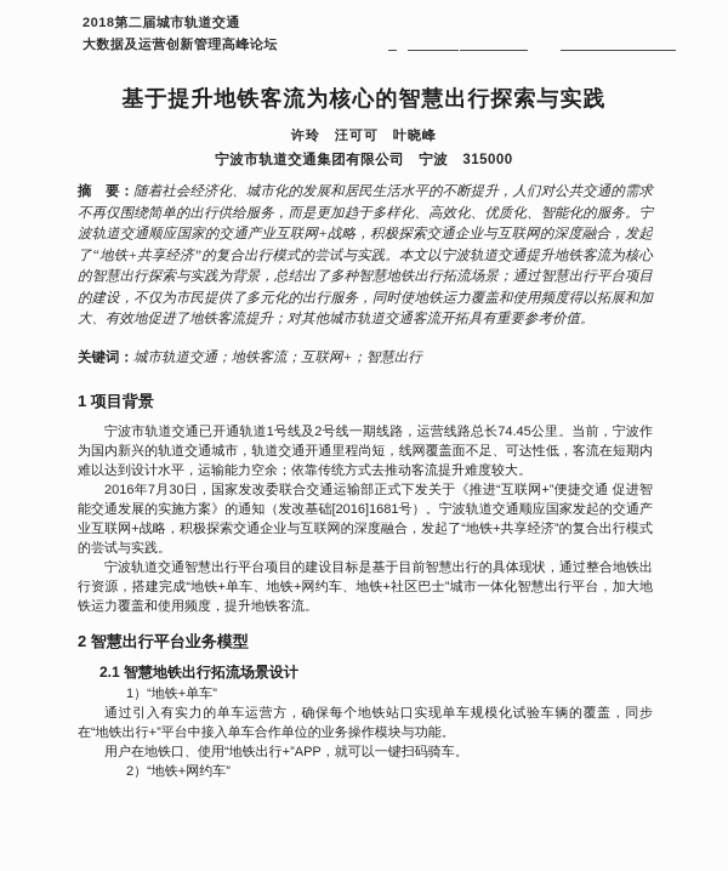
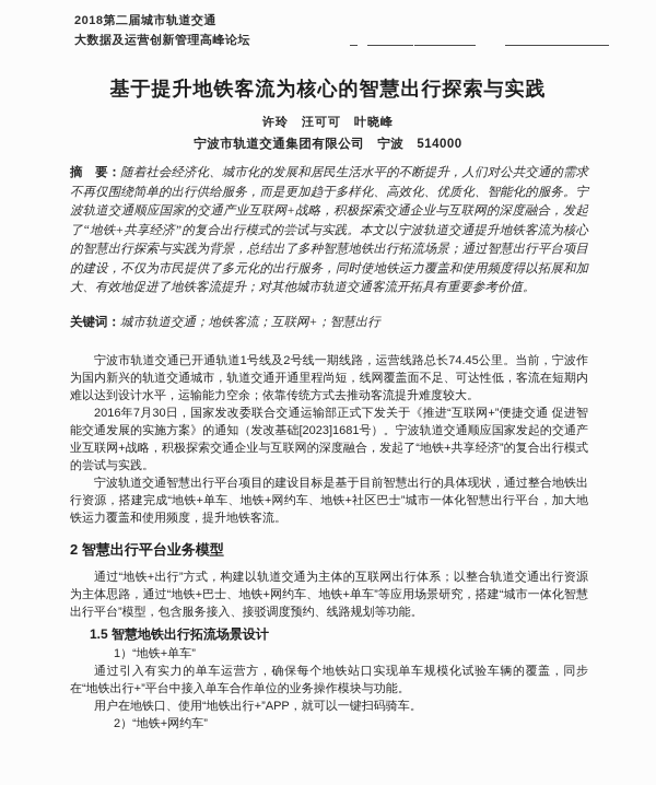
  2018第二届城市轨道交通
  大数据及运营创新管理高峰论坛
  基于提升地铁客流为核心的智慧出行探索与实践
  许玲 汪可可 叶晓峰
- 宁波市轨道交通集团有限公司 宁波 315000
+ 宁波市轨道交通集团有限公司 宁波 514000
  摘 要：随着社会经济化、城市化的发展和居民生活水平的不断提升，人们对公共交通的需求不再仅围绕简单的出行供给服务，而是更加趋于多样化、高效化、优质化、智能化的服务。宁波轨道交通顺应国家的交通产业互联网+战略，积极探索交通企业与互联网的深度融合，发起了“地铁+共享经济”的复合出行模式的尝试与实践。本文以宁波轨道交通提升地铁客流为核心的智慧出行探索与实践为背景，总结出了多种智慧地铁出行拓流场景；通过智慧出行平台项目的建设，不仅为市民提供了多元化的出行服务，同时使地铁运力覆盖和使用频度得以拓展和加大、有效地促进了地铁客流提升；对其他城市轨道交通客流开拓具有重要参考价值。
  关键词：城市轨道交通；地铁客流；互联网+；智慧出行
- 1 项目背景
  宁波市轨道交通已开通轨道1号线及2号线一期线路，运营线路总长74.45公里。当前，宁波作为国内新兴的轨道交通城市，轨道交通开通里程尚短，线网覆盖面不足、可达性低，客流在短期内难以达到设计水平，运输能力空余；依靠传统方式去推动客流提升难度较大。
- 2016年7月30日，国家发改委联合交通运输部正式下发关于《推进“互联网+”便捷交通 促进智能交通发展的实施方案》的通知（发改基础[2016]1681号）。宁波轨道交通顺应国家发起的交通产业互联网+战略，积极探索交通企业与互联网的深度融合，发起了“地铁+共享经济”的复合出行模式的尝试与实践。
+ 2016年7月30日，国家发改委联合交通运输部正式下发关于《推进“互联网+”便捷交通 促进智能交通发展的实施方案》的通知（发改基础[2023]1681号）。宁波轨道交通顺应国家发起的交通产业互联网+战略，积极探索交通企业与互联网的深度融合，发起了“地铁+共享经济”的复合出行模式的尝试与实践。
  宁波轨道交通智慧出行平台项目的建设目标是基于目前智慧出行的具体现状，通过整合地铁出行资源，搭建完成“地铁+单车、地铁+网约车、地铁+社区巴士”城市一体化智慧出行平台，加大地铁运力覆盖和使用频度，提升地铁客流。
  2 智慧出行平台业务模型
+ 通过“地铁+出行”方式，构建以轨道交通为主体的互联网出行体系；以整合轨道交通出行资源为主体思路，通过“地铁+巴士、地铁+网约车、地铁+单车”等应用场景研究，搭建“城市一体化智慧出行平台”模型，包含服务接入、接驳调度预约、线路规划等功能。
- 2.1 智慧地铁出行拓流场景设计
+ 1.5 智慧地铁出行拓流场景设计
  1）“地铁+单车”
  通过引入有实力的单车运营方，确保每个地铁站口实现单车规模化试验车辆的覆盖，同步在“地铁出行+”平台中接入单车合作单位的业务操作模块与功能。
  用户在地铁口、使用“地铁出行+”APP，就可以一键扫码骑车。
  2）“地铁+网约车”
